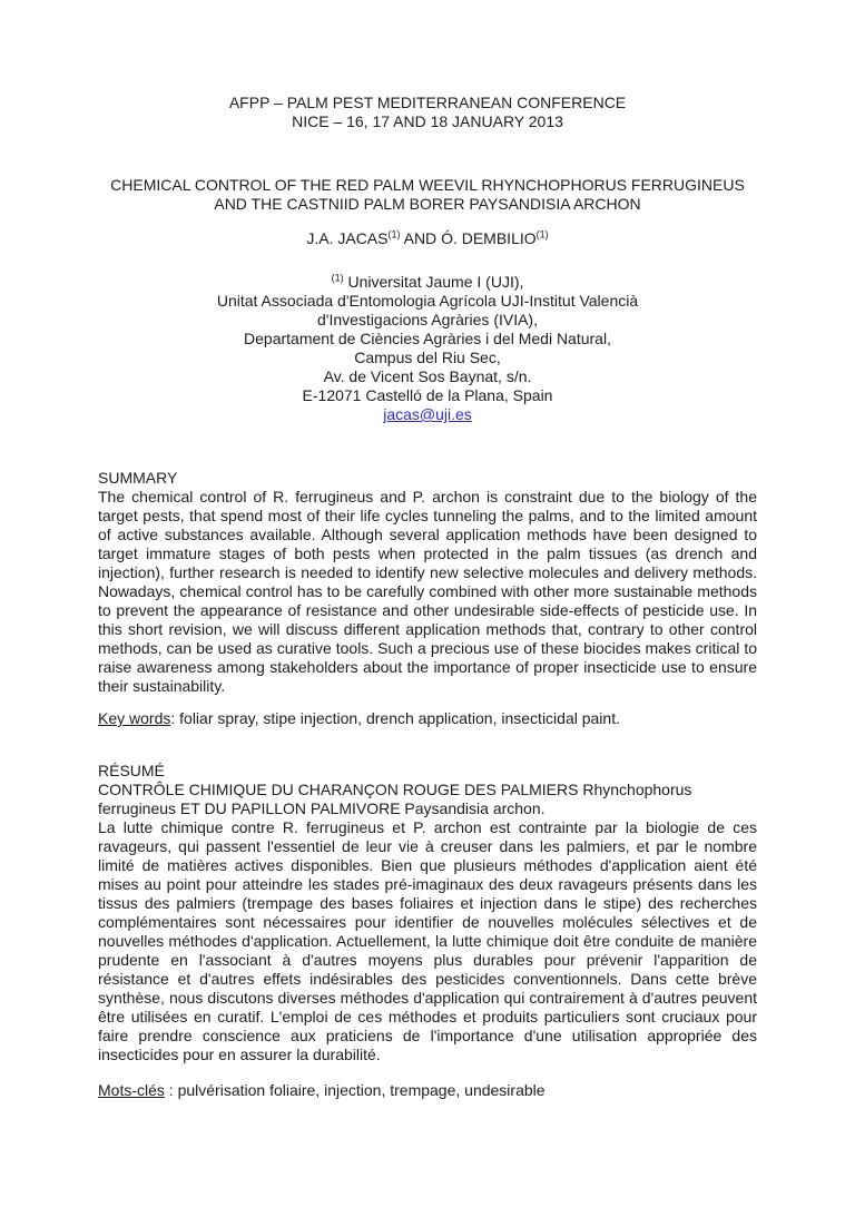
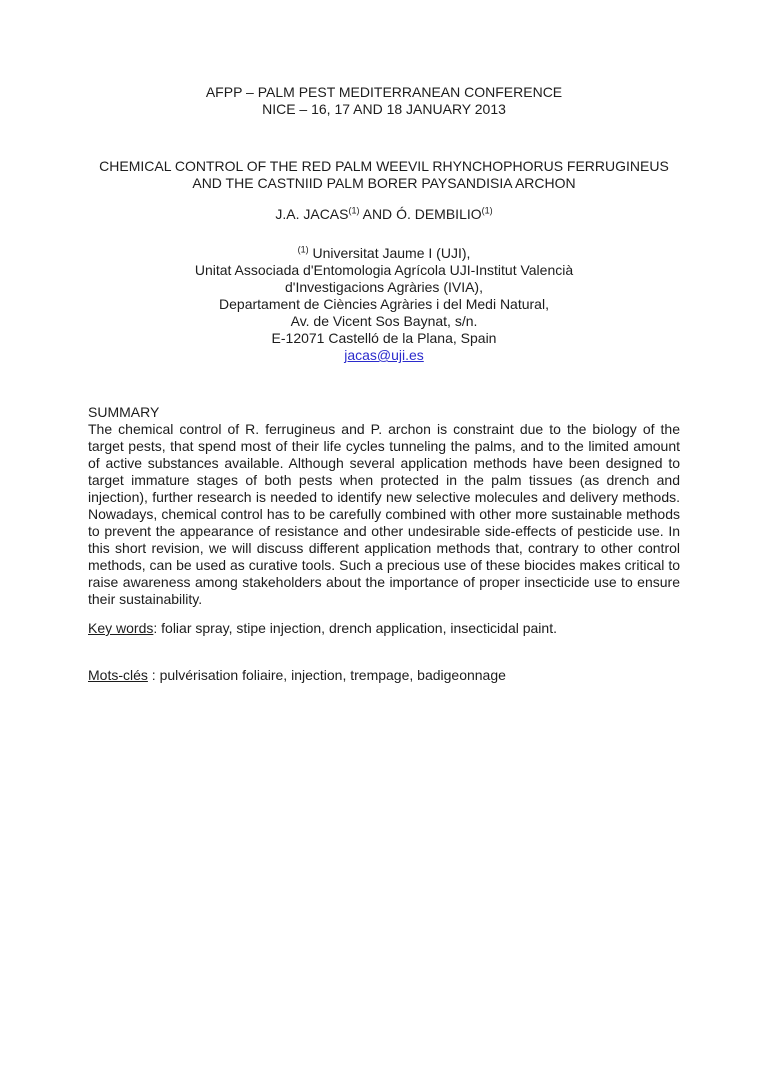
  AFPP – PALM PEST MEDITERRANEAN CONFERENCE
  NICE – 16, 17 AND 18 JANUARY 2013
  CHEMICAL CONTROL OF THE RED PALM WEEVIL RHYNCHOPHORUS FERRUGINEUS
  AND THE CASTNIID PALM BORER PAYSANDISIA ARCHON
  J.A. JACAS(1) AND Ó. DEMBILIO(1)
  (1) Universitat Jaume I (UJI),
  Unitat Associada d'Entomologia Agrícola UJI-Institut Valencià
  d'Investigacions Agràries (IVIA),
  Departament de Ciències Agràries i del Medi Natural,
- Campus del Riu Sec,
  Av. de Vicent Sos Baynat, s/n.
  E-12071 Castelló de la Plana, Spain
  jacas@uji.es
  SUMMARY
  The chemical control of R. ferrugineus and P. archon is constraint due to the biology of the target pests, that spend most of their life cycles tunneling the palms, and to the limited amount of active substances available. Although several application methods have been designed to target immature stages of both pests when protected in the palm tissues (as drench and injection), further research is needed to identify new selective molecules and delivery methods. Nowadays, chemical control has to be carefully combined with other more sustainable methods to prevent the appearance of resistance and other undesirable side-effects of pesticide use. In this short revision, we will discuss different application methods that, contrary to other control methods, can be used as curative tools. Such a precious use of these biocides makes critical to raise awareness among stakeholders about the importance of proper insecticide use to ensure their sustainability.
  Key words: foliar spray, stipe injection, drench application, insecticidal paint.
- RÉSUMÉ
- CONTRÔLE CHIMIQUE DU CHARANÇON ROUGE DES PALMIERS Rhynchophorus ferrugineus ET DU PAPILLON PALMIVORE Paysandisia archon.
- La lutte chimique contre R. ferrugineus et P. archon est contrainte par la biologie de ces ravageurs, qui passent l'essentiel de leur vie à creuser dans les palmiers, et par le nombre limité de matières actives disponibles. Bien que plusieurs méthodes d'application aient été mises au point pour atteindre les stades pré-imaginaux des deux ravageurs présents dans les tissus des palmiers (trempage des bases foliaires et injection dans le stipe) des recherches complémentaires sont nécessaires pour identifier de nouvelles molécules sélectives et de nouvelles méthodes d'application. Actuellement, la lutte chimique doit être conduite de manière prudente en l'associant à d'autres moyens plus durables pour prévenir l'apparition de résistance et d'autres effets indésirables des pesticides conventionnels. Dans cette brève synthèse, nous discutons diverses méthodes d'application qui contrairement à d'autres peuvent être utilisées en curatif. L'emploi de ces méthodes et produits particuliers sont cruciaux pour faire prendre conscience aux praticiens de l'importance d'une utilisation appropriée des insecticides pour en assurer la durabilité.
- Mots-clés : pulvérisation foliaire, injection, trempage, undesirable
+ Mots-clés : pulvérisation foliaire, injection, trempage, badigeonnage
